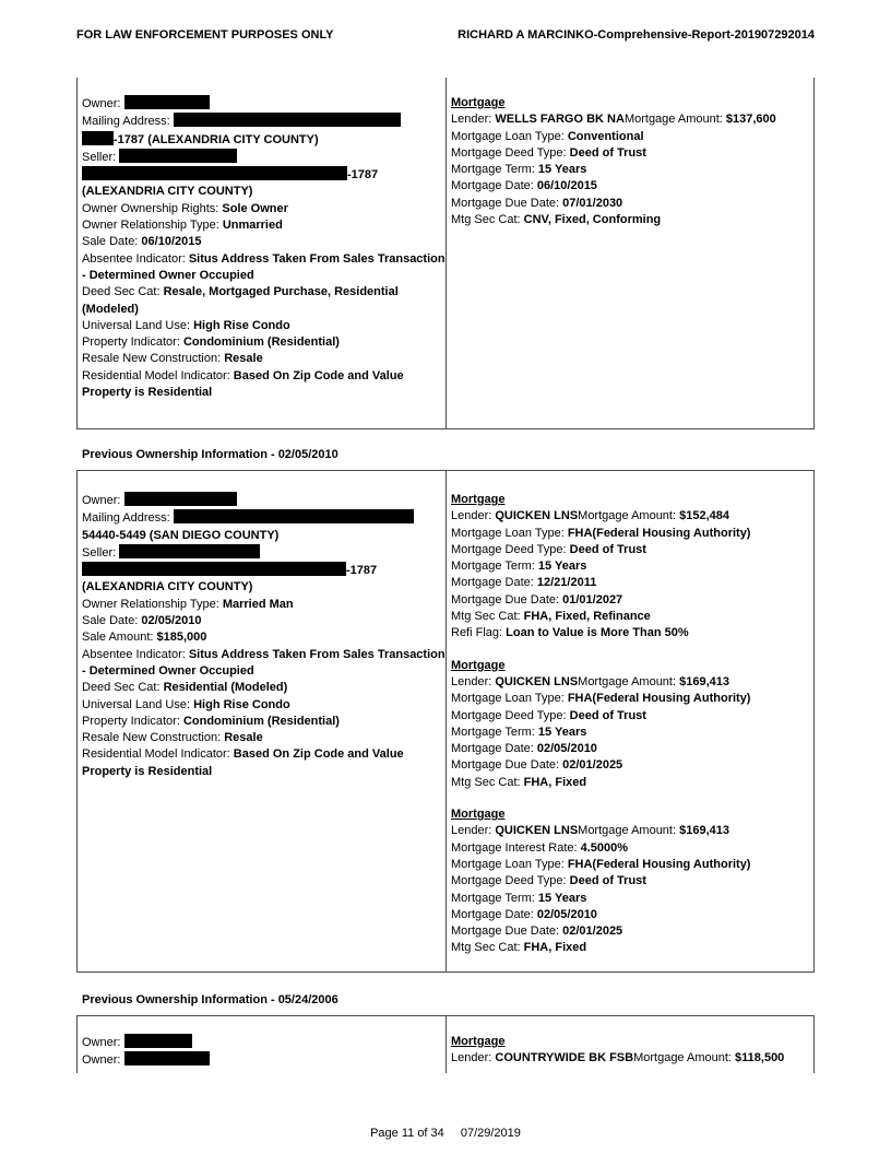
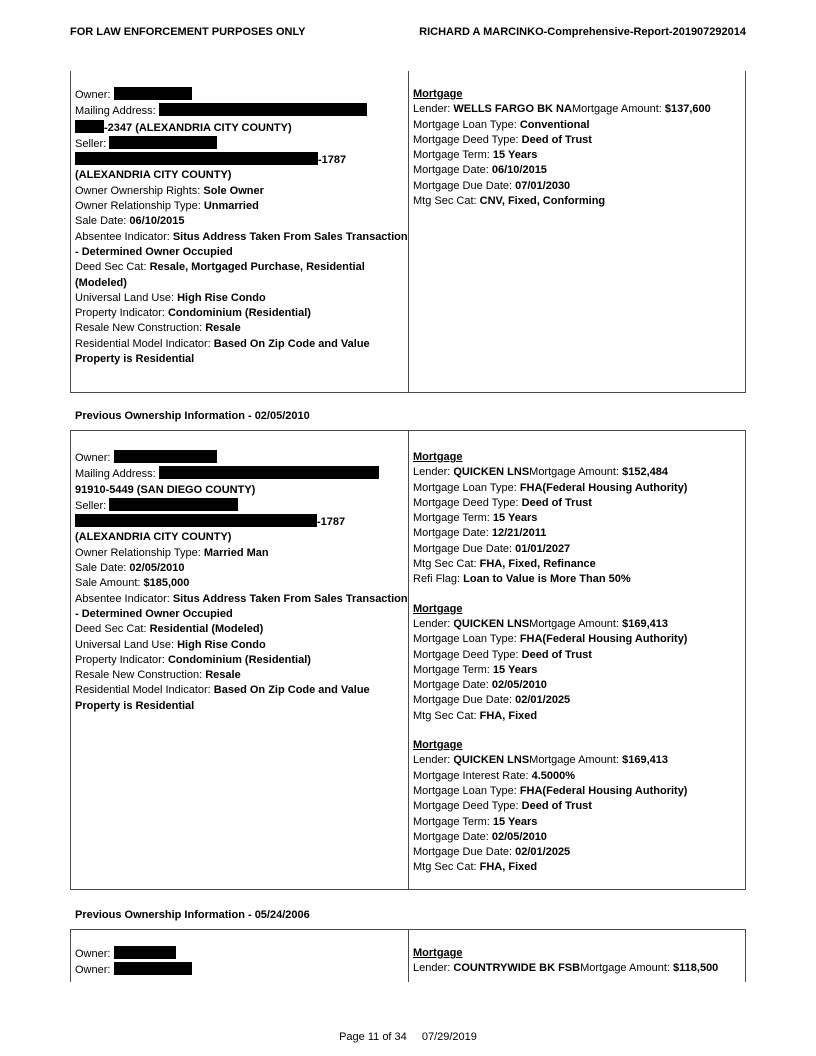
  FOR LAW ENFORCEMENT PURPOSES ONLY
  RICHARD A MARCINKO-Comprehensive-Report-201907292014
  Owner:
  Mailing Address:
- -1787 (ALEXANDRIA CITY COUNTY)
+ -2347 (ALEXANDRIA CITY COUNTY)
  Seller:
  -1787
  (ALEXANDRIA CITY COUNTY)
  Owner Ownership Rights: Sole Owner
  Owner Relationship Type: Unmarried
  Sale Date: 06/10/2015
  Absentee Indicator: Situs Address Taken From Sales Transaction
  - Determined Owner Occupied
  Deed Sec Cat: Resale, Mortgaged Purchase, Residential
  (Modeled)
  Universal Land Use: High Rise Condo
  Property Indicator: Condominium (Residential)
  Resale New Construction: Resale
  Residential Model Indicator: Based On Zip Code and Value
  Property is Residential
  Mortgage
  Lender: WELLS FARGO BK NAMortgage Amount: $137,600
  Mortgage Loan Type: Conventional
  Mortgage Deed Type: Deed of Trust
  Mortgage Term: 15 Years
  Mortgage Date: 06/10/2015
  Mortgage Due Date: 07/01/2030
  Mtg Sec Cat: CNV, Fixed, Conforming
  Previous Ownership Information - 02/05/2010
  Owner:
  Mailing Address:
- 54440-5449 (SAN DIEGO COUNTY)
+ 91910-5449 (SAN DIEGO COUNTY)
  Seller:
  -1787
  (ALEXANDRIA CITY COUNTY)
  Owner Relationship Type: Married Man
  Sale Date: 02/05/2010
  Sale Amount: $185,000
  Absentee Indicator: Situs Address Taken From Sales Transaction
  - Determined Owner Occupied
  Deed Sec Cat: Residential (Modeled)
  Universal Land Use: High Rise Condo
  Property Indicator: Condominium (Residential)
  Resale New Construction: Resale
  Residential Model Indicator: Based On Zip Code and Value
  Property is Residential
  Mortgage
  Lender: QUICKEN LNSMortgage Amount: $152,484
  Mortgage Loan Type: FHA(Federal Housing Authority)
  Mortgage Deed Type: Deed of Trust
  Mortgage Term: 15 Years
  Mortgage Date: 12/21/2011
  Mortgage Due Date: 01/01/2027
  Mtg Sec Cat: FHA, Fixed, Refinance
  Refi Flag: Loan to Value is More Than 50%
  Mortgage
  Lender: QUICKEN LNSMortgage Amount: $169,413
  Mortgage Loan Type: FHA(Federal Housing Authority)
  Mortgage Deed Type: Deed of Trust
  Mortgage Term: 15 Years
  Mortgage Date: 02/05/2010
  Mortgage Due Date: 02/01/2025
  Mtg Sec Cat: FHA, Fixed
  Mortgage
  Lender: QUICKEN LNSMortgage Amount: $169,413
  Mortgage Interest Rate: 4.5000%
  Mortgage Loan Type: FHA(Federal Housing Authority)
  Mortgage Deed Type: Deed of Trust
  Mortgage Term: 15 Years
  Mortgage Date: 02/05/2010
  Mortgage Due Date: 02/01/2025
  Mtg Sec Cat: FHA, Fixed
  Previous Ownership Information - 05/24/2006
  Owner:
  Owner:
  Mortgage
  Lender: COUNTRYWIDE BK FSBMortgage Amount: $118,500
  Page 11 of 34 07/29/2019
